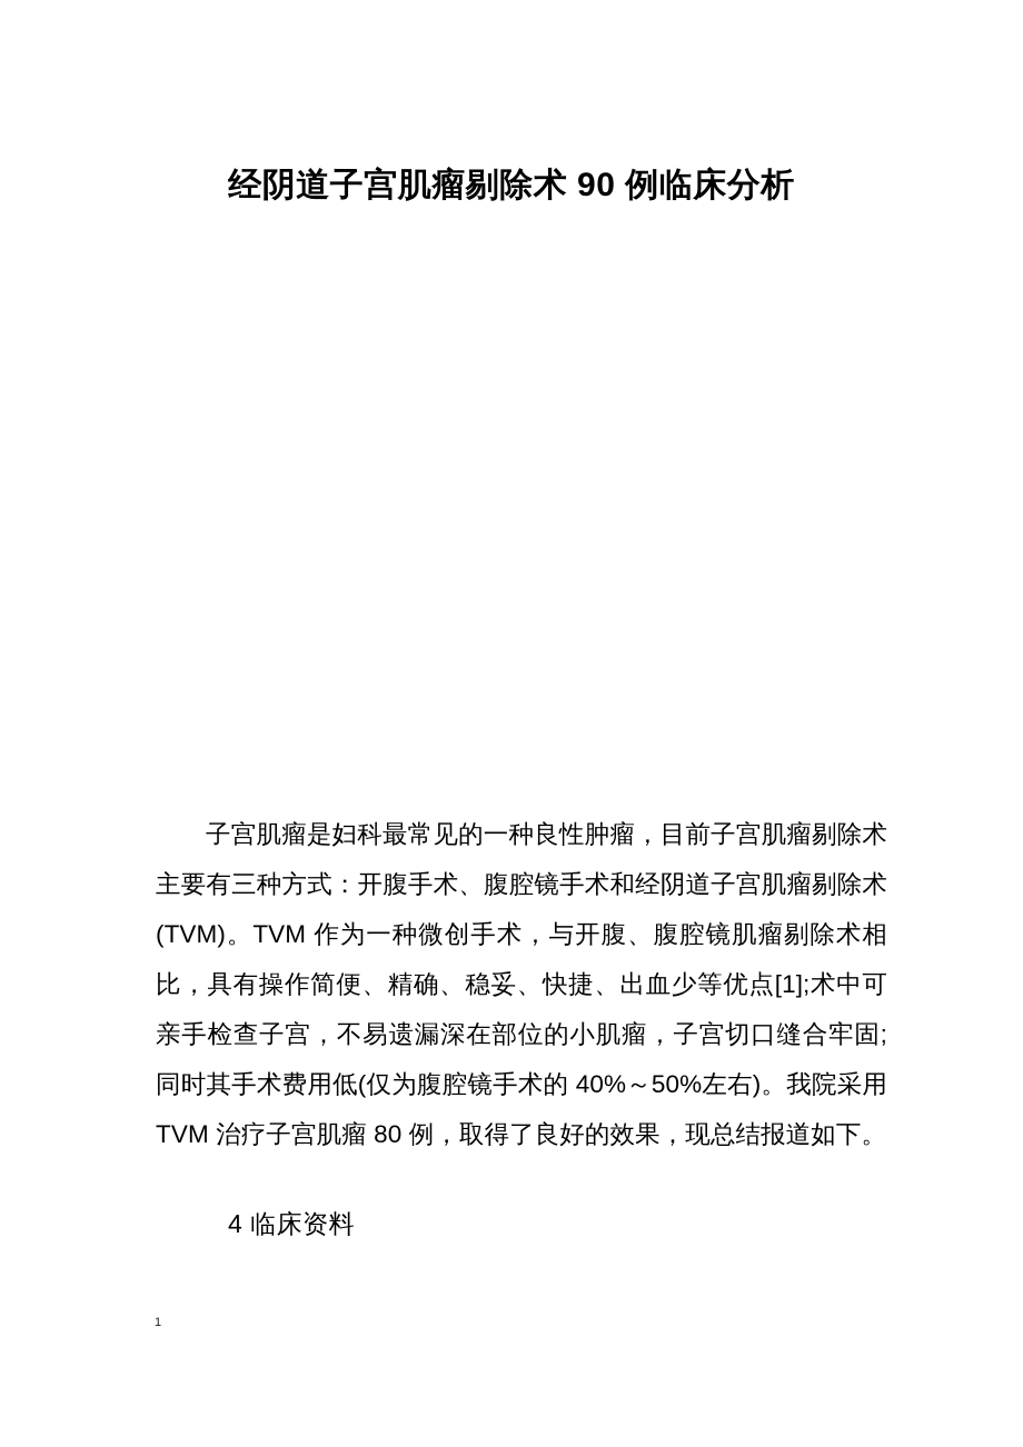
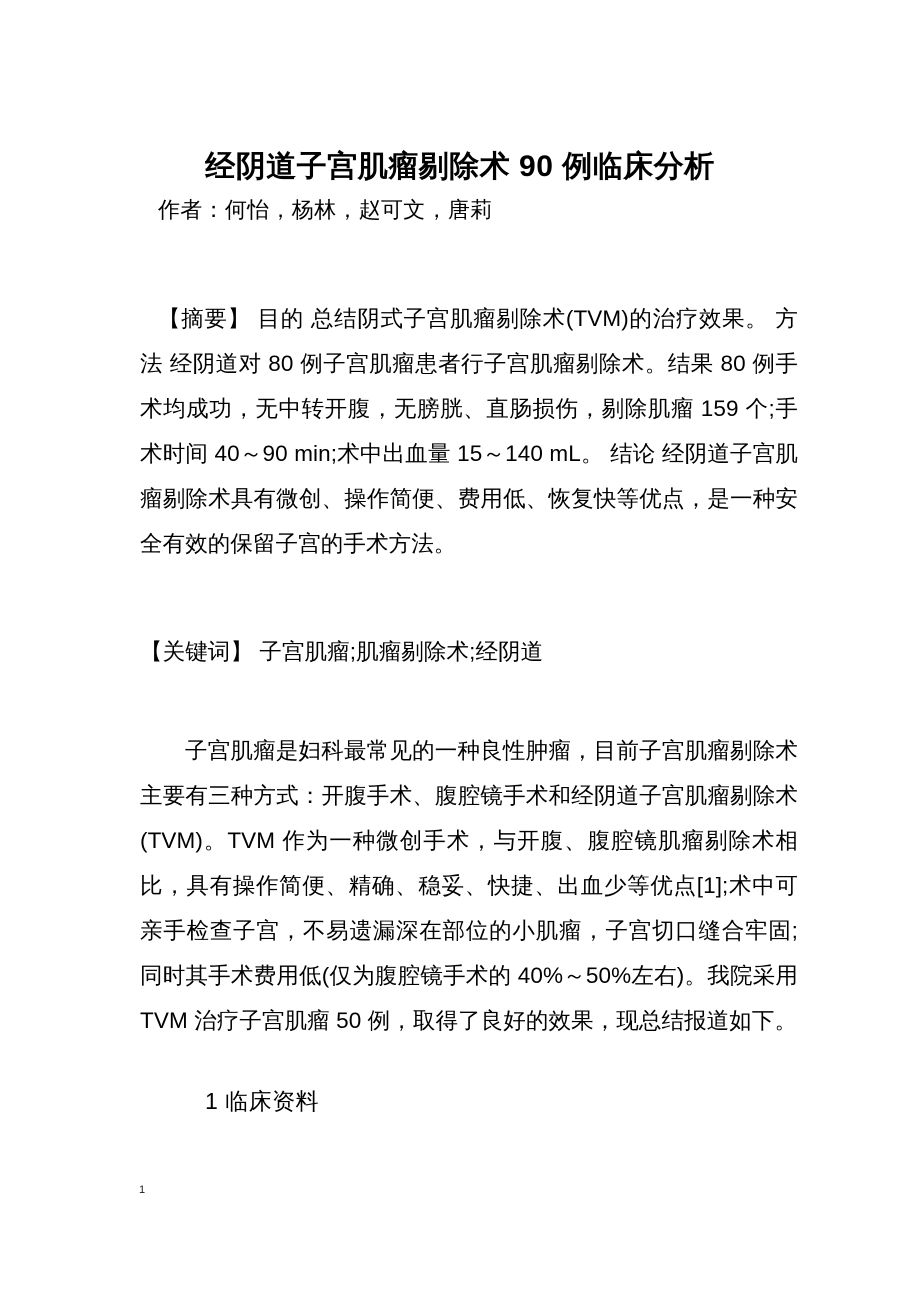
  经阴道子宫肌瘤剔除术 90 例临床分析
+ 作者：何怡，杨林，赵可文，唐莉
+ 【摘要】 目的 总结阴式子宫肌瘤剔除术(TVM)的治疗效果。 方法 经阴道对 80 例子宫肌瘤患者行子宫肌瘤剔除术。结果 80 例手术均成功，无中转开腹，无膀胱、直肠损伤，剔除肌瘤 159 个;手术时间 40～90 min;术中出血量 15～140 mL。 结论 经阴道子宫肌瘤剔除术具有微创、操作简便、费用低、恢复快等优点，是一种安全有效的保留子宫的手术方法。
+ 【关键词】 子宫肌瘤;肌瘤剔除术;经阴道
- 子宫肌瘤是妇科最常见的一种良性肿瘤，目前子宫肌瘤剔除术主要有三种方式：开腹手术、腹腔镜手术和经阴道子宫肌瘤剔除术(TVM)。TVM 作为一种微创手术，与开腹、腹腔镜肌瘤剔除术相比，具有操作简便、精确、稳妥、快捷、出血少等优点[1];术中可亲手检查子宫，不易遗漏深在部位的小肌瘤，子宫切口缝合牢固;同时其手术费用低(仅为腹腔镜手术的 40%～50%左右)。我院采用 TVM 治疗子宫肌瘤 80 例，取得了良好的效果，现总结报道如下。
+ 子宫肌瘤是妇科最常见的一种良性肿瘤，目前子宫肌瘤剔除术主要有三种方式：开腹手术、腹腔镜手术和经阴道子宫肌瘤剔除术(TVM)。TVM 作为一种微创手术，与开腹、腹腔镜肌瘤剔除术相比，具有操作简便、精确、稳妥、快捷、出血少等优点[1];术中可亲手检查子宫，不易遗漏深在部位的小肌瘤，子宫切口缝合牢固;同时其手术费用低(仅为腹腔镜手术的 40%～50%左右)。我院采用 TVM 治疗子宫肌瘤 50 例，取得了良好的效果，现总结报道如下。
- 4 临床资料
+ 1 临床资料
  1
